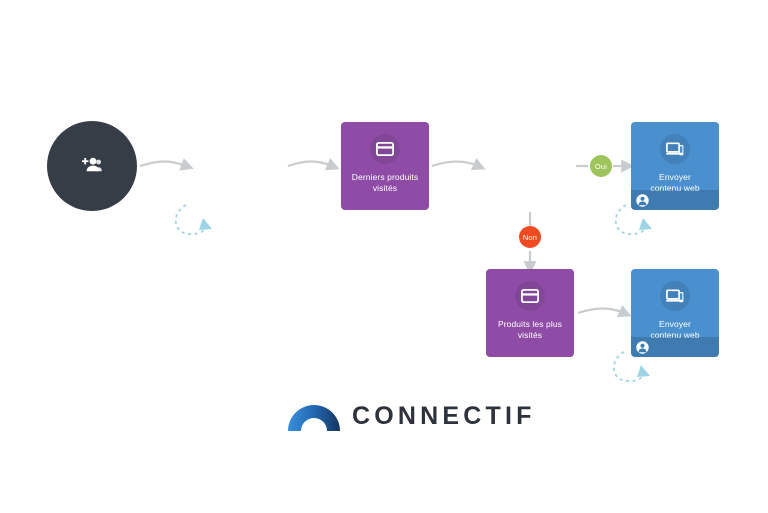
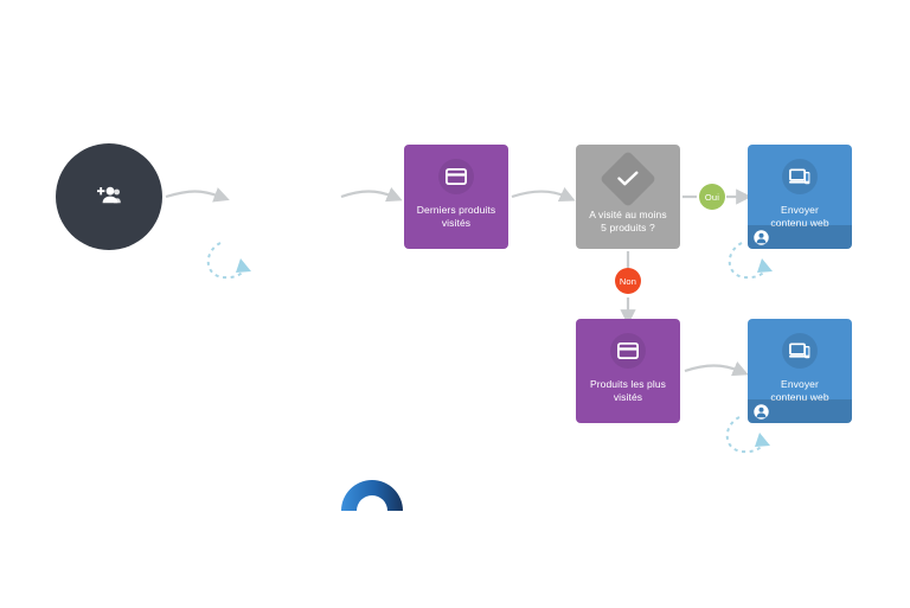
  Derniers produits
  visités
+ A visité au moins
+ 5 produits ?
  Oui
  Envoyer
  contenu web
  Non
  Produits les plus
  visités
  Envoyer
  contenu web
- CONNECTIF
